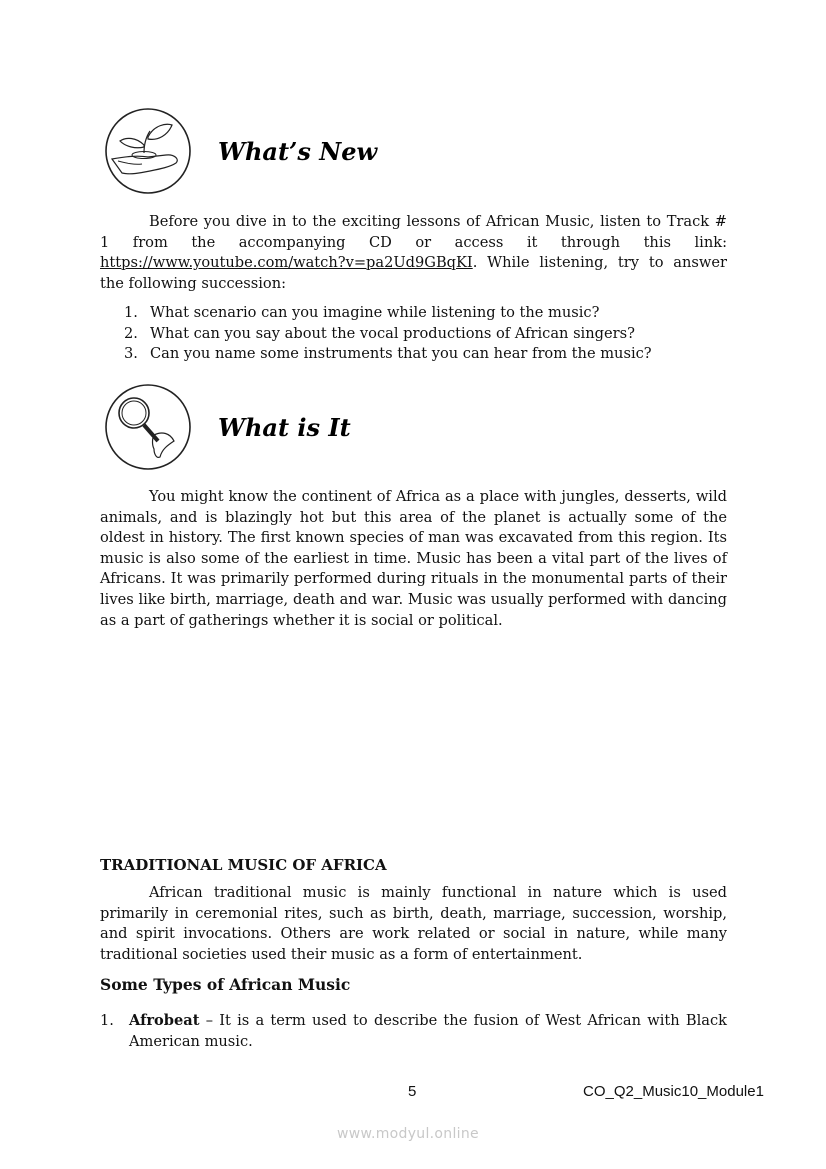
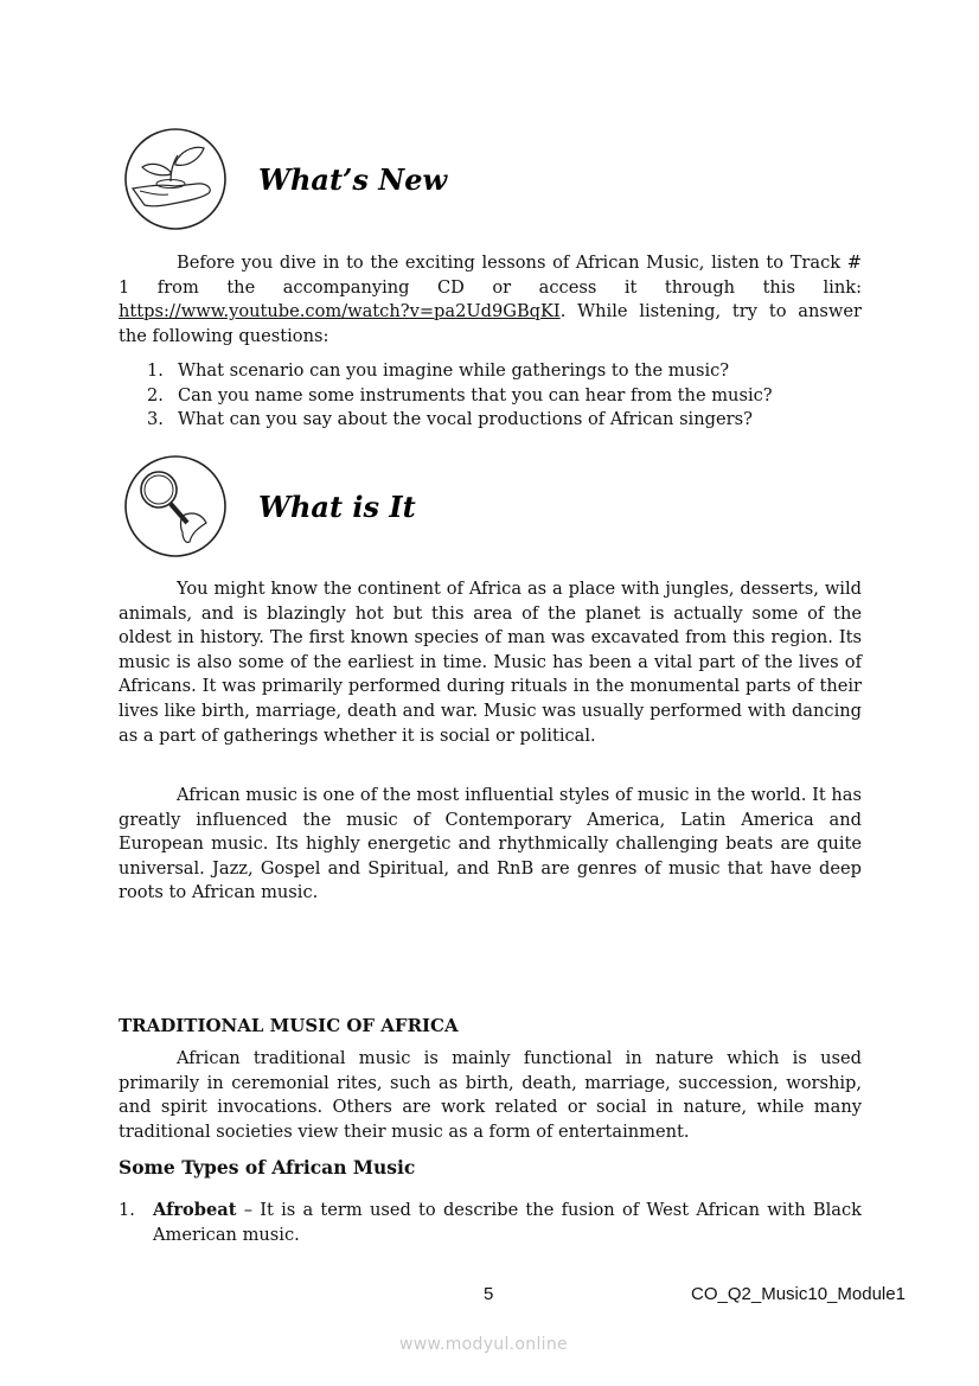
  What’s New
- Before you dive in to the exciting lessons of African Music, listen to Track # 1 from the accompanying CD or access it through this link: https://www.youtube.com/watch?v=pa2Ud9GBqKI. While listening, try to answer the following succession:
+ Before you dive in to the exciting lessons of African Music, listen to Track # 1 from the accompanying CD or access it through this link: https://www.youtube.com/watch?v=pa2Ud9GBqKI. While listening, try to answer the following questions:
  1.
- What scenario can you imagine while listening to the music?
+ What scenario can you imagine while gatherings to the music?
  2.
- What can you say about the vocal productions of African singers?
+ Can you name some instruments that you can hear from the music?
  3.
- Can you name some instruments that you can hear from the music?
+ What can you say about the vocal productions of African singers?
  What is It
  You might know the continent of Africa as a place with jungles, desserts, wild animals, and is blazingly hot but this area of the planet is actually some of the oldest in history. The first known species of man was excavated from this region. Its music is also some of the earliest in time. Music has been a vital part of the lives of Africans. It was primarily performed during rituals in the monumental parts of their lives like birth, marriage, death and war. Music was usually performed with dancing as a part of gatherings whether it is social or political.
+ African music is one of the most influential styles of music in the world. It has greatly influenced the music of Contemporary America, Latin America and European music. Its highly energetic and rhythmically challenging beats are quite universal. Jazz, Gospel and Spiritual, and RnB are genres of music that have deep roots to African music.
  TRADITIONAL MUSIC OF AFRICA
- African traditional music is mainly functional in nature which is used primarily in ceremonial rites, such as birth, death, marriage, succession, worship, and spirit invocations. Others are work related or social in nature, while many traditional societies used their music as a form of entertainment.
+ African traditional music is mainly functional in nature which is used primarily in ceremonial rites, such as birth, death, marriage, succession, worship, and spirit invocations. Others are work related or social in nature, while many traditional societies view their music as a form of entertainment.
  Some Types of African Music
  1.
  Afrobeat – It is a term used to describe the fusion of West African with Black American music.
  5
  CO_Q2_Music10_Module1
  www.modyul.online
